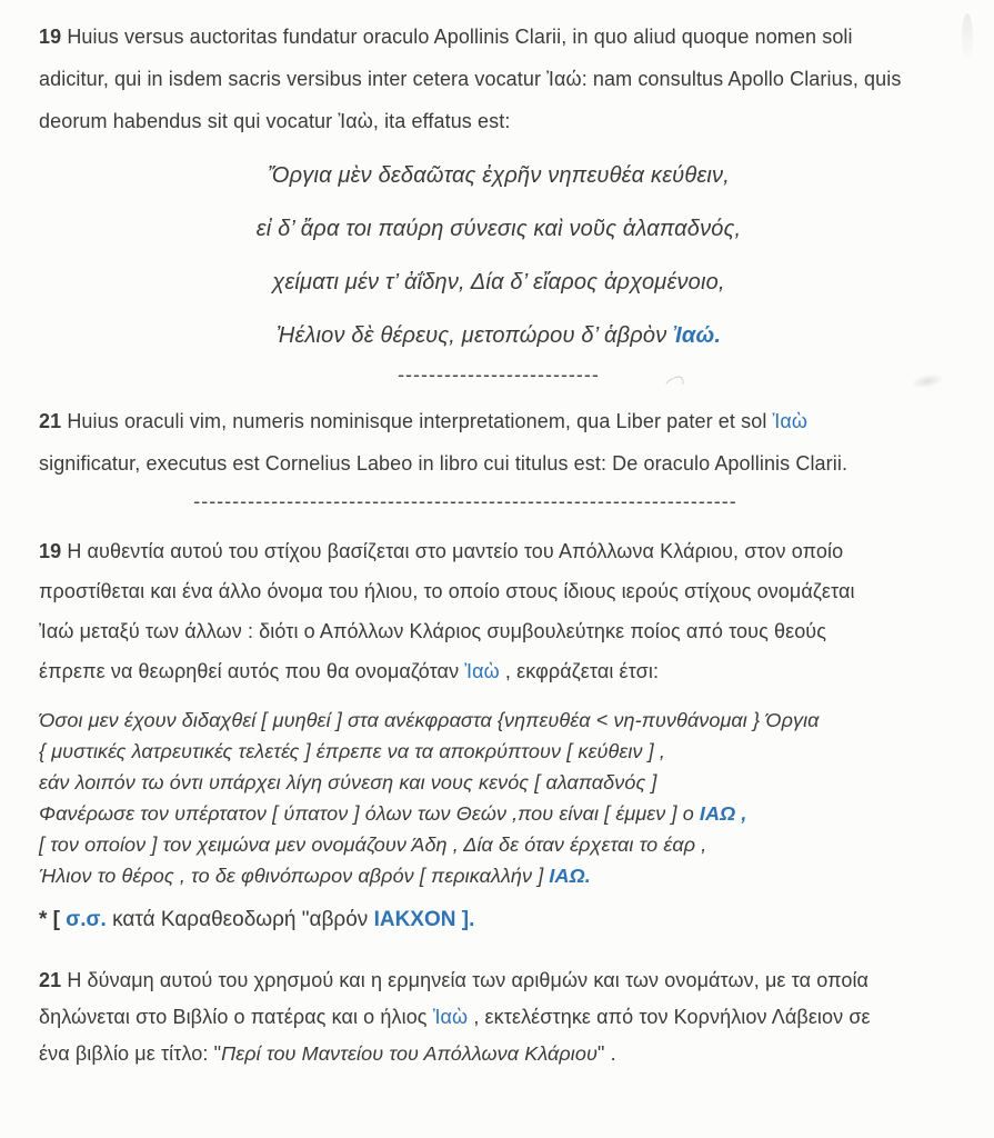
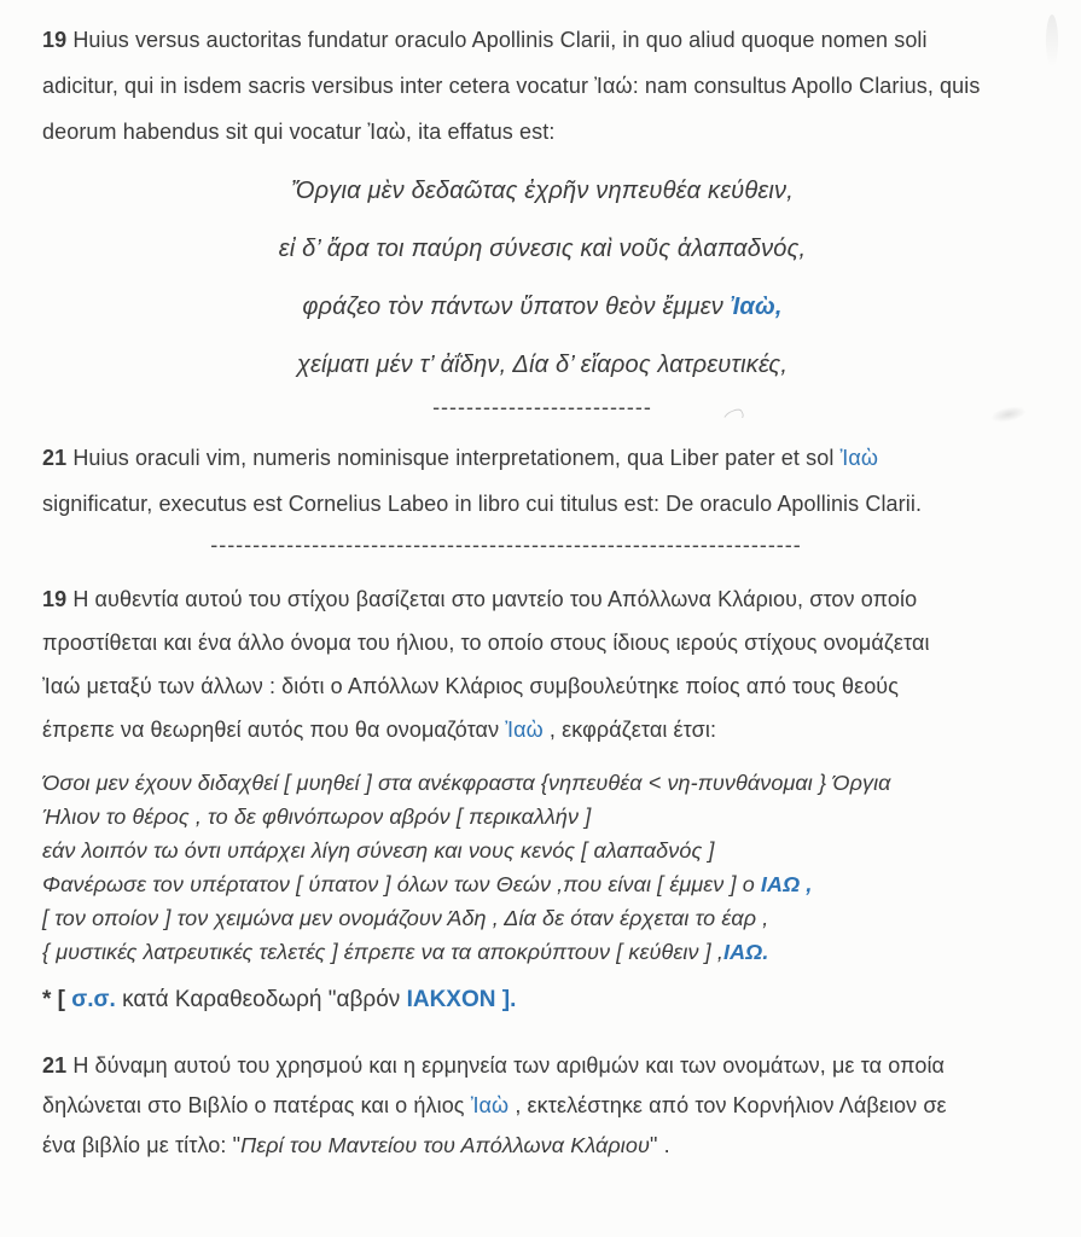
  19 Huius versus auctoritas fundatur oraculo Apollinis Clarii, in quo aliud quoque nomen soli
  adicitur, qui in isdem sacris versibus inter cetera vocatur Ἰαώ: nam consultus Apollo Clarius, quis
  deorum habendus sit qui vocatur Ἰαὼ, ita effatus est:
  Ὄργια μὲν δεδαῶτας ἐχρῆν νηπευθέα κεύθειν,
  εἰ δ’ ἄρα τοι παύρη σύνεσις καὶ νοῦς ἀλαπαδνός,
+ φράζεο τὸν πάντων ὕπατον θεὸν ἔμμεν Ἰαὼ,
- χείματι μέν τ’ ἀΐδην, Δία δ’ εἴαρος ἀρχομένοιο,
+ χείματι μέν τ’ ἀΐδην, Δία δ’ εἴαρος λατρευτικές,
- Ἠέλιον δὲ θέρευς, μετοπώρου δ’ ἁβρὸν Ἰαώ.
  --------------------------
  21 Huius oraculi vim, numeris nominisque interpretationem, qua Liber pater et sol Ἰαὼ
  significatur, executus est Cornelius Labeo in libro cui titulus est: De oraculo Apollinis Clarii.
  ----------------------------------------------------------------------
  19 Η αυθεντία αυτού του στίχου βασίζεται στο μαντείο του Απόλλωνα Κλάριου, στον οποίο
  προστίθεται και ένα άλλο όνομα του ήλιου, το οποίο στους ίδιους ιερούς στίχους ονομάζεται
  Ἰαώ μεταξύ των άλλων : διότι ο Απόλλων Κλάριος συμβουλεύτηκε ποίος από τους θεούς
  έπρεπε να θεωρηθεί αυτός που θα ονομαζόταν Ἰαὼ , εκφράζεται έτσι:
  Όσοι μεν έχουν διδαχθεί [ μυηθεί ] στα ανέκφραστα {νηπευθέα < νη-πυνθάνομαι } Όργια
- { μυστικές λατρευτικές τελετές ] έπρεπε να τα αποκρύπτουν [ κεύθειν ] ,
+ Ήλιον το θέρος , το δε φθινόπωρον αβρόν [ περικαλλήν ]
  εάν λοιπόν τω όντι υπάρχει λίγη σύνεση και νους κενός [ αλαπαδνός ]
  Φανέρωσε τον υπέρτατον [ ύπατον ] όλων των Θεών ,που είναι [ έμμεν ] ο ΙΑΩ ,
  [ τον οποίον ] τον χειμώνα μεν ονομάζουν Άδη , Δία δε όταν έρχεται το έαρ ,
- Ήλιον το θέρος , το δε φθινόπωρον αβρόν [ περικαλλήν ] ΙΑΩ.
+ { μυστικές λατρευτικές τελετές ] έπρεπε να τα αποκρύπτουν [ κεύθειν ] ,ΙΑΩ.
  * [ σ.σ. κατά Καραθεοδωρή "αβρόν ΙΑΚΧΟΝ ].
  21 Η δύναμη αυτού του χρησμού και η ερμηνεία των αριθμών και των ονομάτων, με τα οποία
  δηλώνεται στο Βιβλίο ο πατέρας και ο ήλιος Ἰαὼ , εκτελέστηκε από τον Κορνήλιον Λάβειον σε
  ένα βιβλίο με τίτλο: "Περί του Μαντείου του Απόλλωνα Κλάριου" .
